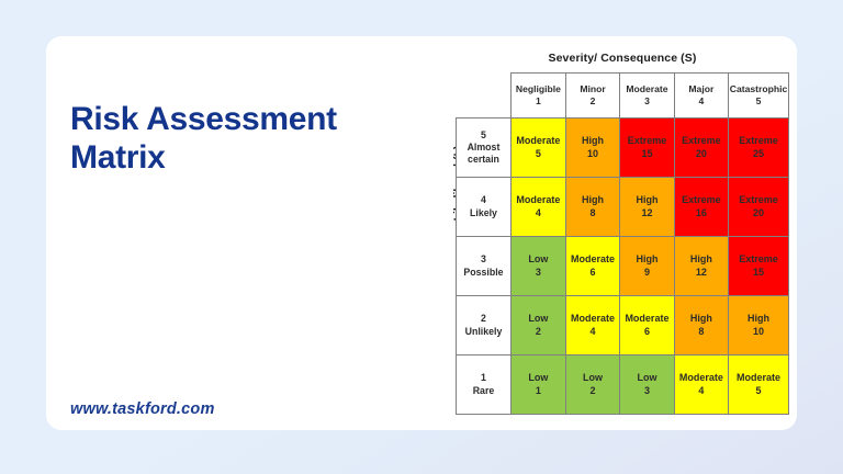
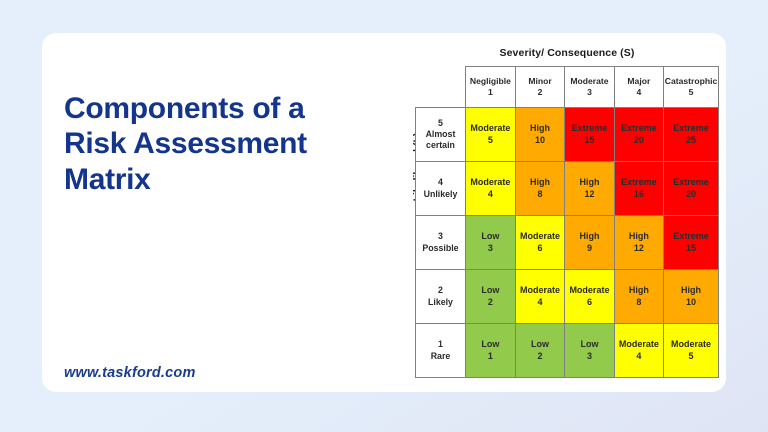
+ Components of a
  Risk Assessment
  Matrix
  www.taskford.com
  Severity/ Consequence (S)
  	Negligible 1	Minor 2	Moderate 3	Major 4	Catastrophic 5
  5 Almost certain	Moderate 5	High 10	Extreme 15	Extreme 20	Extreme 25
- 4 Likely	Moderate 4	High 8	High 12	Extreme 16	Extreme 20
+ 4 Unlikely	Moderate 4	High 8	High 12	Extreme 16	Extreme 20
  3 Possible	Low 3	Moderate 6	High 9	High 12	Extreme 15
- 2 Unlikely	Low 2	Moderate 4	Moderate 6	High 8	High 10
+ 2 Likely	Low 2	Moderate 4	Moderate 6	High 8	High 10
  1 Rare	Low 1	Low 2	Low 3	Moderate 4	Moderate 5
